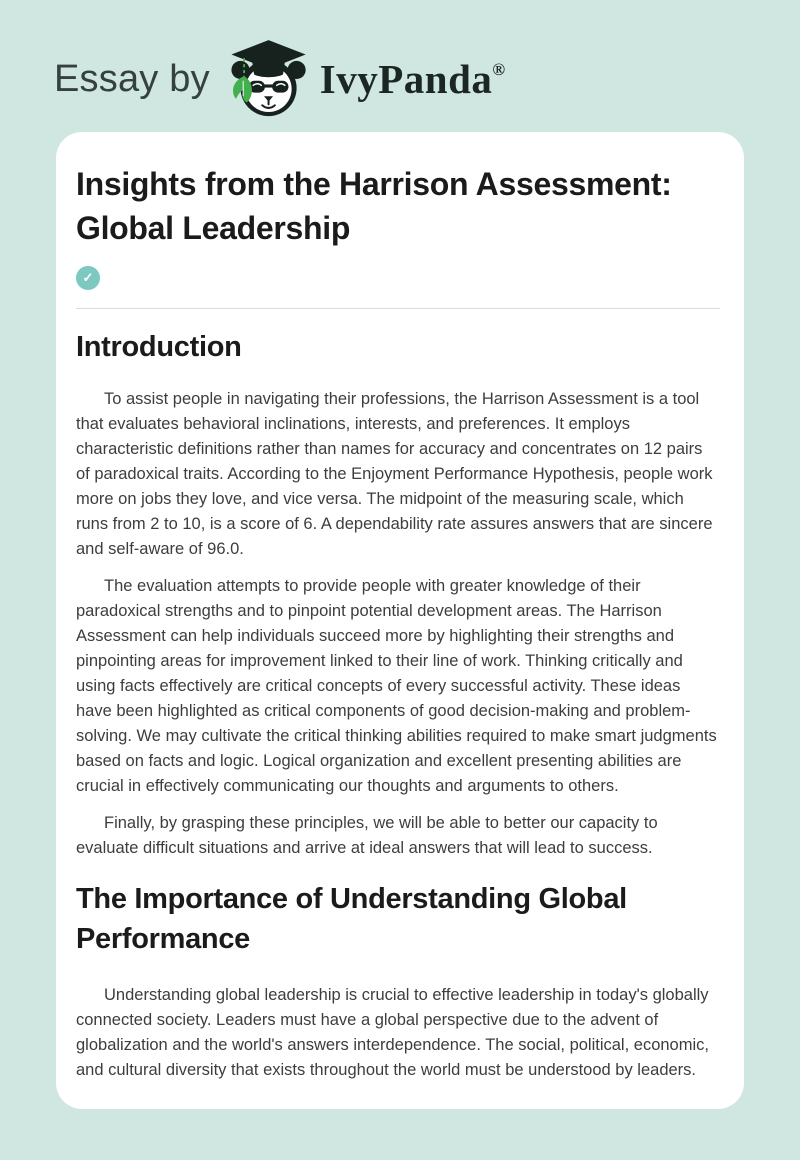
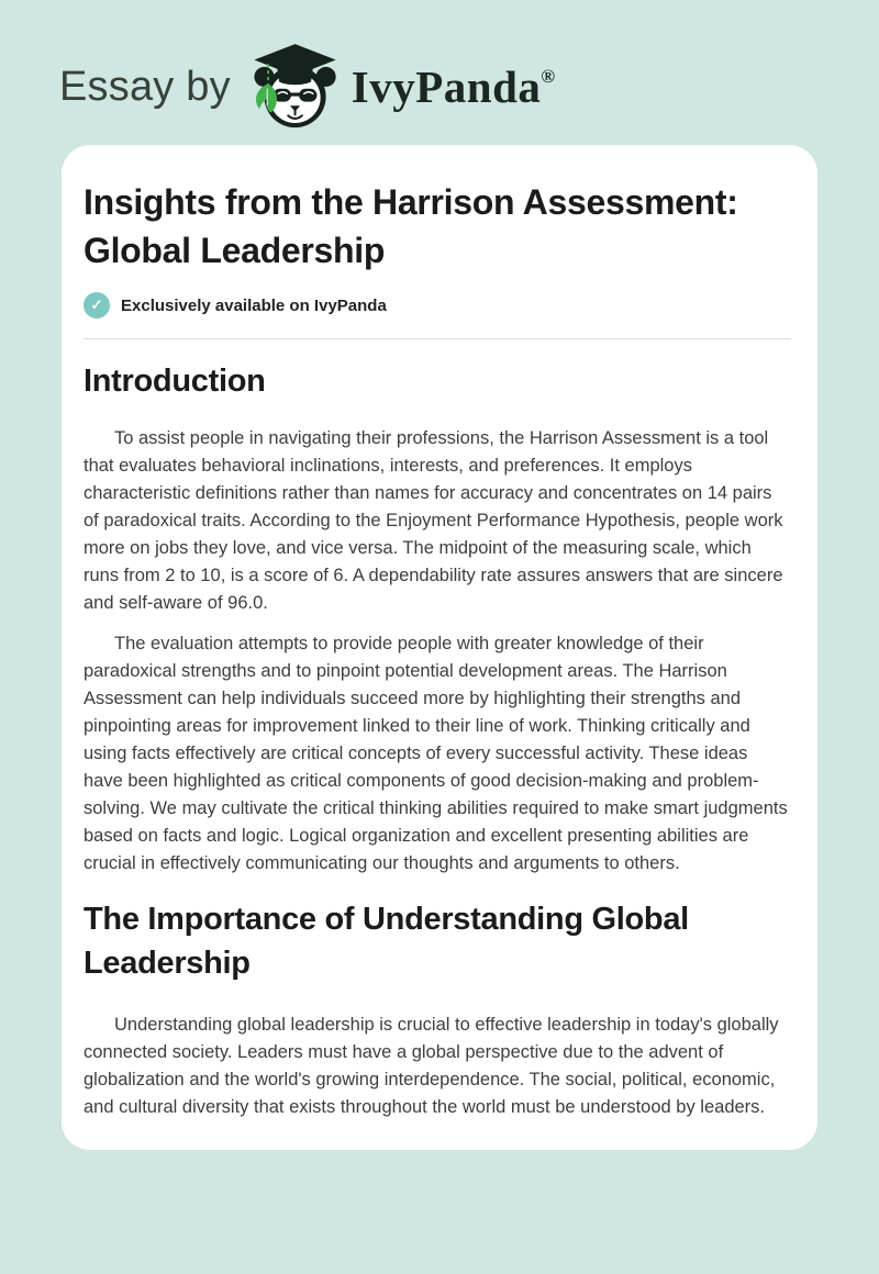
  Essay by
  IvyPanda®
  Insights from the Harrison Assessment: Global Leadership
  ✓
+ Exclusively available on IvyPanda
  Introduction
- To assist people in navigating their professions, the Harrison Assessment is a tool that evaluates behavioral inclinations, interests, and preferences. It employs characteristic definitions rather than names for accuracy and concentrates on 12 pairs of paradoxical traits. According to the Enjoyment Performance Hypothesis, people work more on jobs they love, and vice versa. The midpoint of the measuring scale, which runs from 2 to 10, is a score of 6. A dependability rate assures answers that are sincere and self-aware of 96.0.
+ To assist people in navigating their professions, the Harrison Assessment is a tool that evaluates behavioral inclinations, interests, and preferences. It employs characteristic definitions rather than names for accuracy and concentrates on 14 pairs of paradoxical traits. According to the Enjoyment Performance Hypothesis, people work more on jobs they love, and vice versa. The midpoint of the measuring scale, which runs from 2 to 10, is a score of 6. A dependability rate assures answers that are sincere and self-aware of 96.0.
  The evaluation attempts to provide people with greater knowledge of their paradoxical strengths and to pinpoint potential development areas. The Harrison Assessment can help individuals succeed more by highlighting their strengths and pinpointing areas for improvement linked to their line of work. Thinking critically and using facts effectively are critical concepts of every successful activity. These ideas have been highlighted as critical components of good decision-making and problem-solving. We may cultivate the critical thinking abilities required to make smart judgments based on facts and logic. Logical organization and excellent presenting abilities are crucial in effectively communicating our thoughts and arguments to others.
- Finally, by grasping these principles, we will be able to better our capacity to evaluate difficult situations and arrive at ideal answers that will lead to success.
- The Importance of Understanding Global Performance
+ The Importance of Understanding Global Leadership
- Understanding global leadership is crucial to effective leadership in today's globally connected society. Leaders must have a global perspective due to the advent of globalization and the world's answers interdependence. The social, political, economic, and cultural diversity that exists throughout the world must be understood by leaders.
+ Understanding global leadership is crucial to effective leadership in today's globally connected society. Leaders must have a global perspective due to the advent of globalization and the world's growing interdependence. The social, political, economic, and cultural diversity that exists throughout the world must be understood by leaders.
